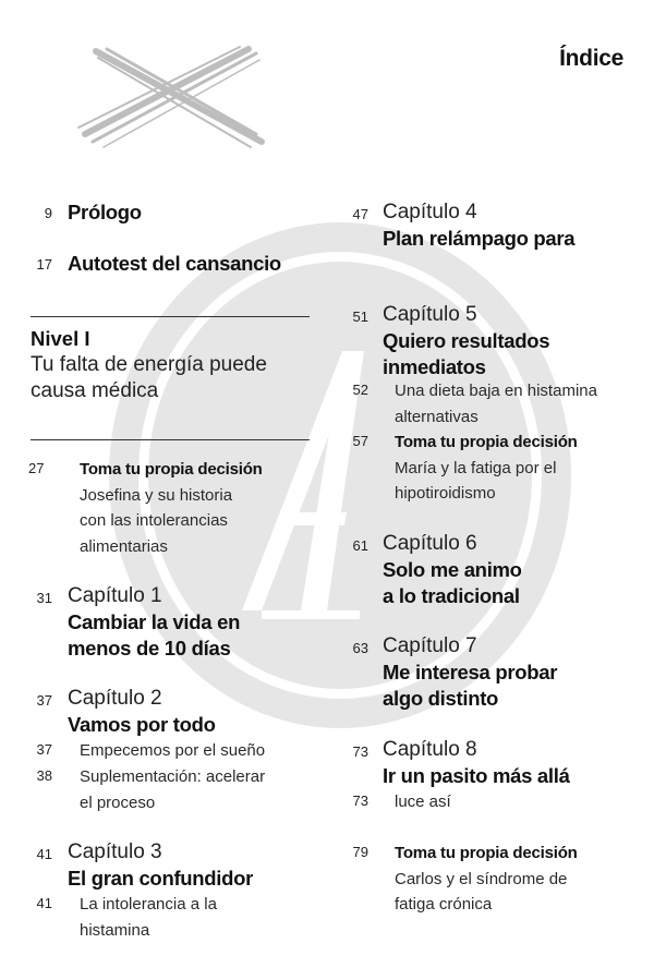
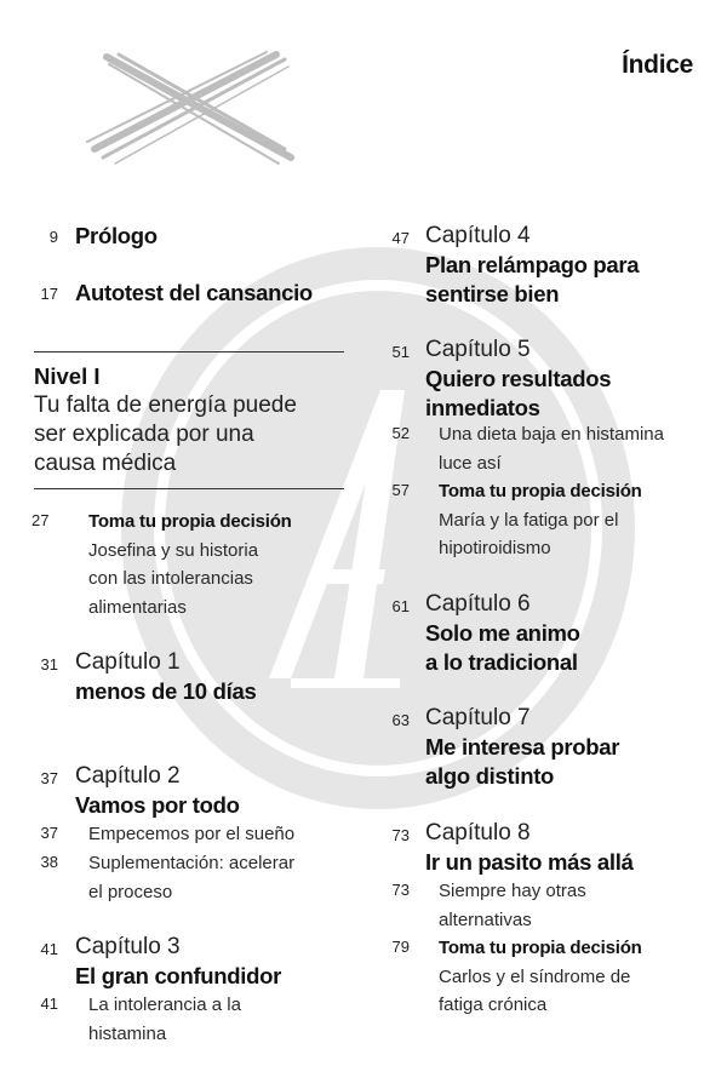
  Índice
  9
  Prólogo
  17
  Autotest del cansancio
  Nivel I
  Tu falta de energía puede
+ ser explicada por una
  causa médica
  27
  Toma tu propia decisión
  Josefina y su historia
  con las intolerancias
  alimentarias
  31
  Capítulo 1
- Cambiar la vida en
  menos de 10 días
  37
  Capítulo 2
  Vamos por todo
  37
  Empecemos por el sueño
  38
  Suplementación: acelerar
  el proceso
  41
  Capítulo 3
  El gran confundidor
  41
  La intolerancia a la
  histamina
  47
  Capítulo 4
  Plan relámpago para
+ sentirse bien
  51
  Capítulo 5
  Quiero resultados
  inmediatos
  52
  Una dieta baja en histamina
- alternativas
+ luce así
  57
  Toma tu propia decisión
  María y la fatiga por el
  hipotiroidismo
  61
  Capítulo 6
  Solo me animo
  a lo tradicional
  63
  Capítulo 7
  Me interesa probar
  algo distinto
  73
  Capítulo 8
  Ir un pasito más allá
  73
+ Siempre hay otras
- luce así
+ alternativas
  79
  Toma tu propia decisión
  Carlos y el síndrome de
  fatiga crónica
